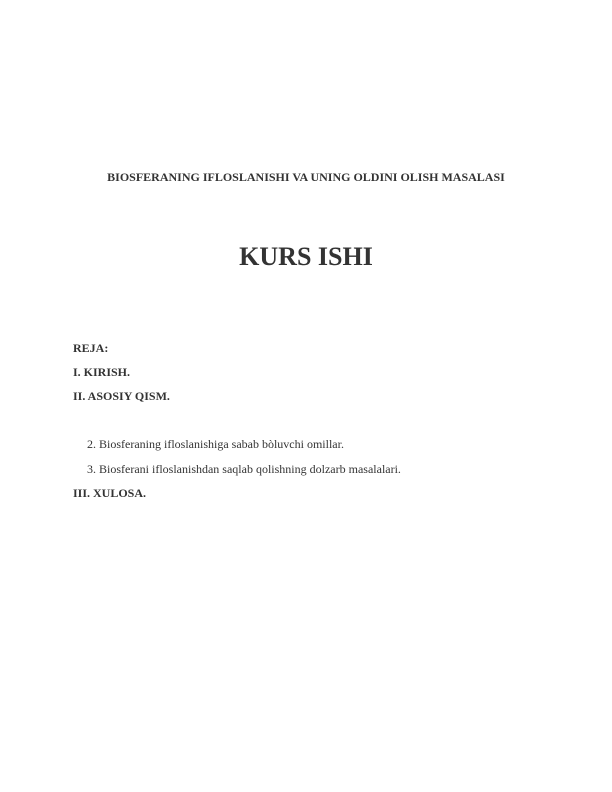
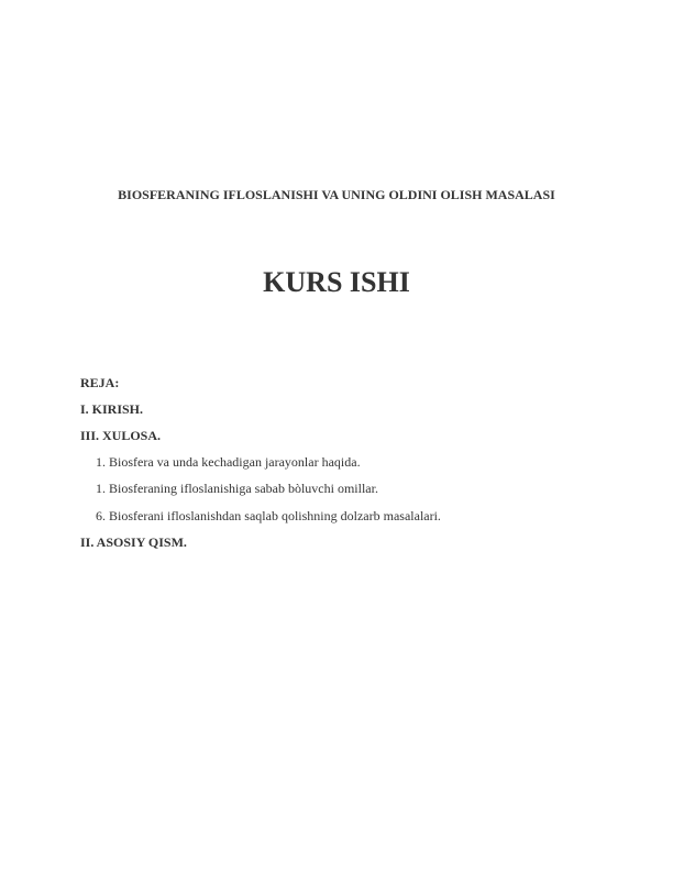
  BIOSFERANING IFLOSLANISHI VA UNING OLDINI OLISH MASALASI
  KURS ISHI
  REJA:
  I. KIRISH.
- II. ASOSIY QISM.
+ III. XULOSA.
+ 1. Biosfera va unda kechadigan jarayonlar haqida.
- 2. Biosferaning ifloslanishiga sabab bòluvchi omillar.
+ 1. Biosferaning ifloslanishiga sabab bòluvchi omillar.
- 3. Biosferani ifloslanishdan saqlab qolishning dolzarb masalalari.
+ 6. Biosferani ifloslanishdan saqlab qolishning dolzarb masalalari.
- III. XULOSA.
+ II. ASOSIY QISM.
